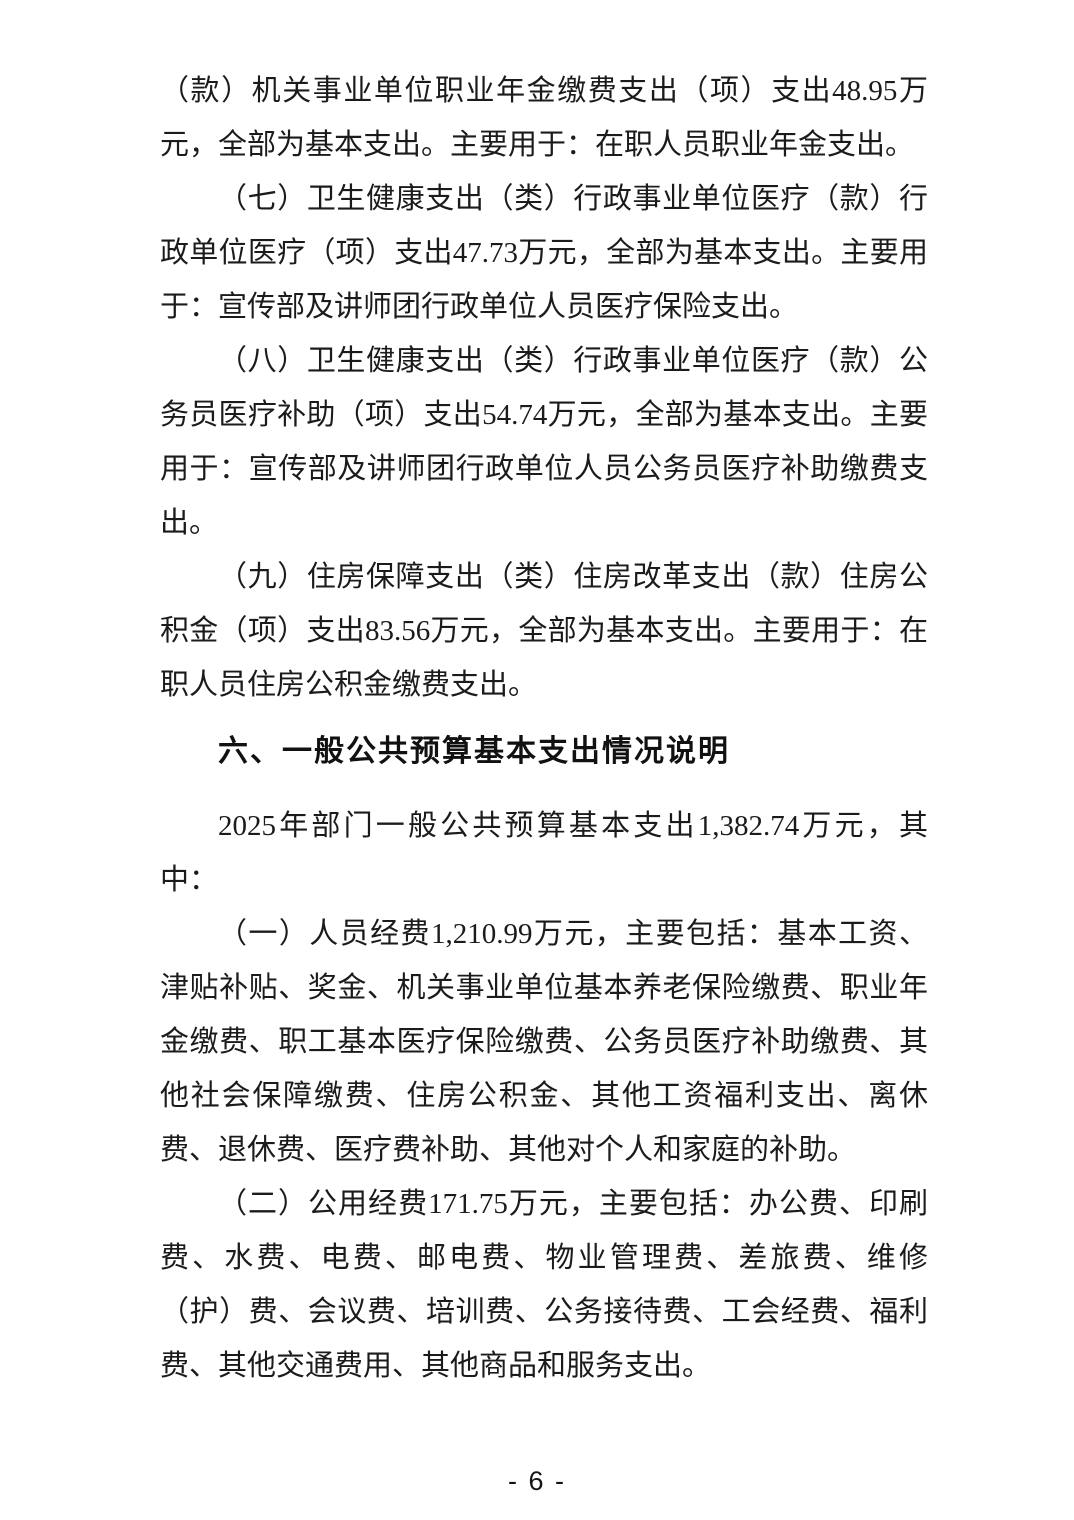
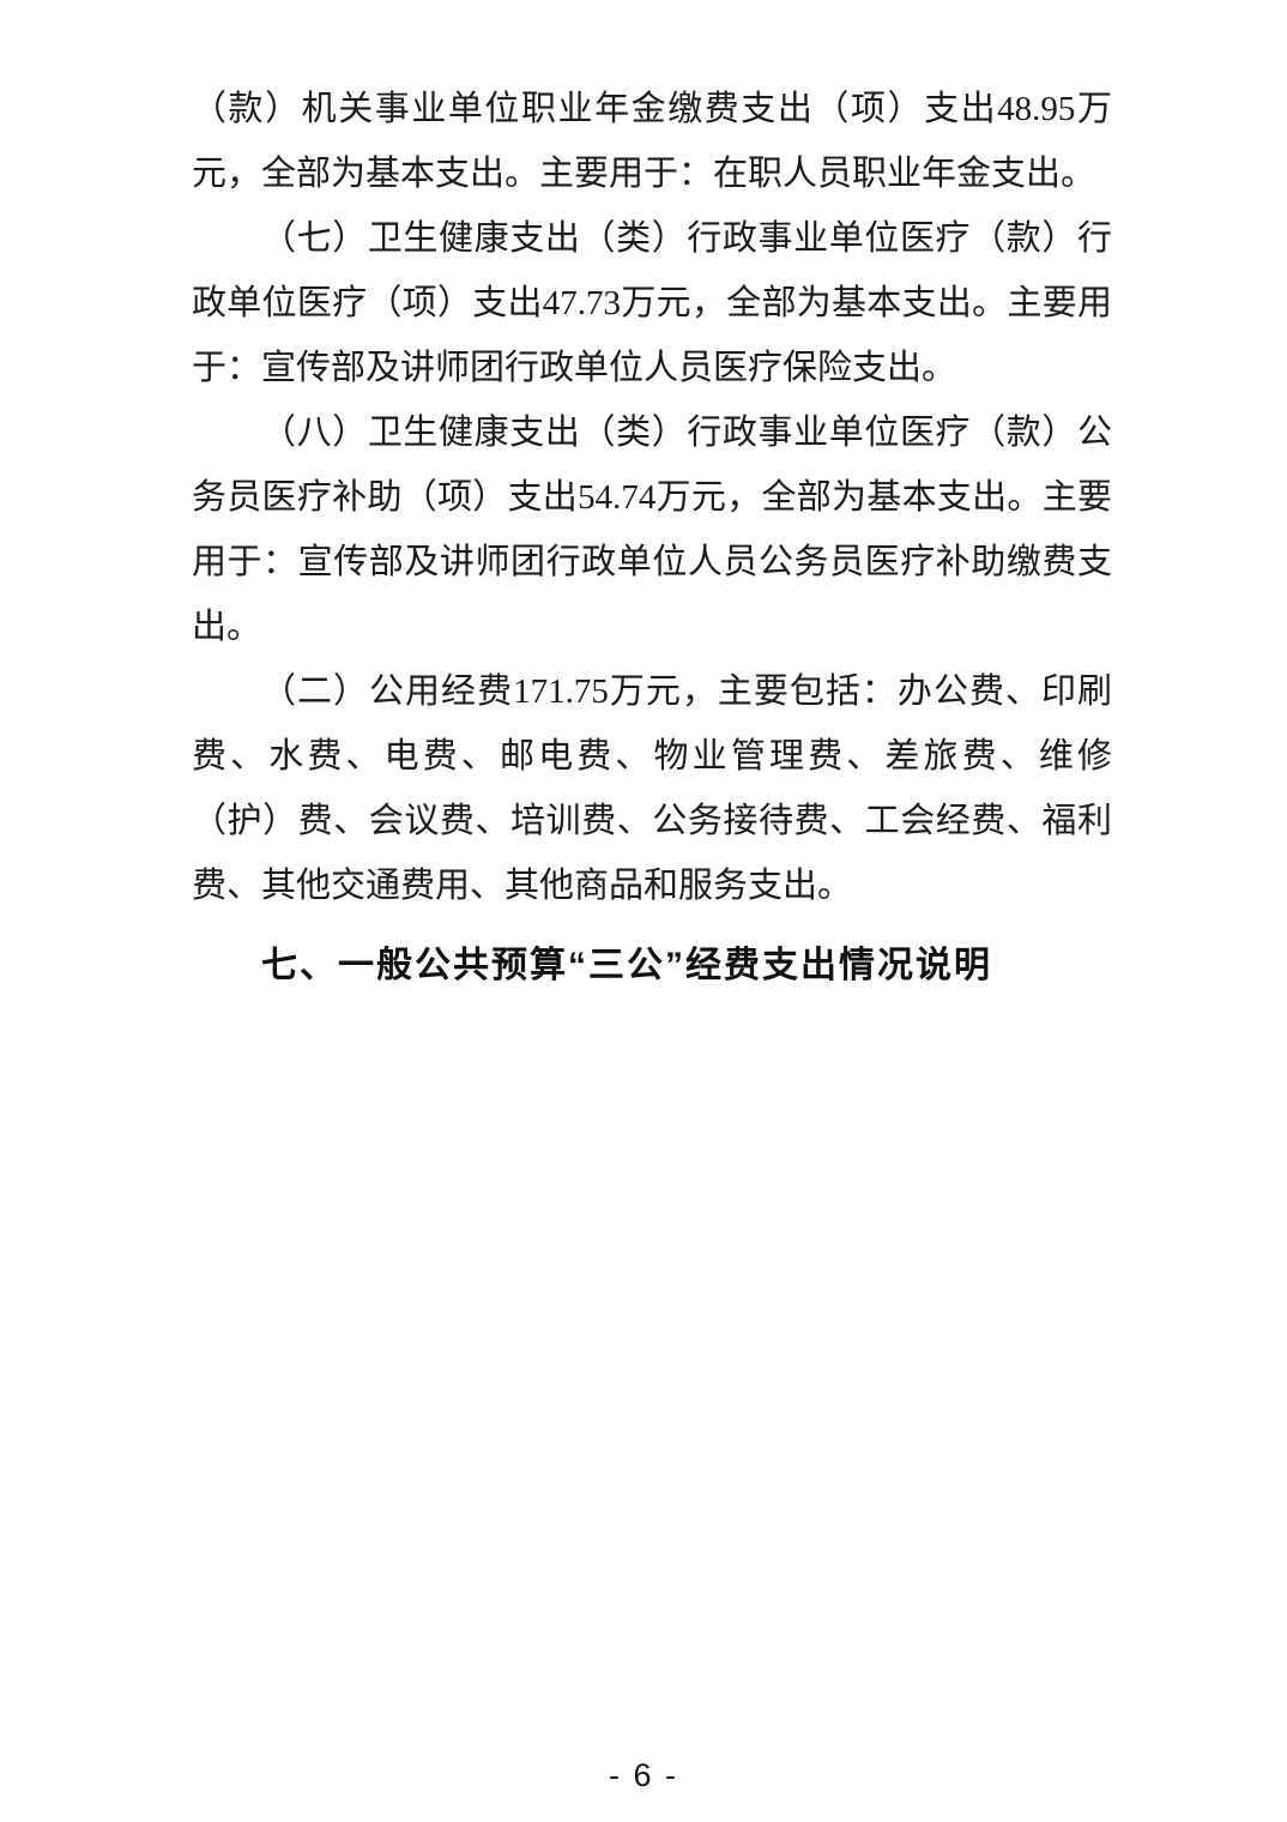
  （款）机关事业单位职业年金缴费支出（项）支出48.95万元，全部为基本支出。主要用于：在职人员职业年金支出。
  （七）卫生健康支出（类）行政事业单位医疗（款）行政单位医疗（项）支出47.73万元，全部为基本支出。主要用于：宣传部及讲师团行政单位人员医疗保险支出。
  （八）卫生健康支出（类）行政事业单位医疗（款）公务员医疗补助（项）支出54.74万元，全部为基本支出。主要用于：宣传部及讲师团行政单位人员公务员医疗补助缴费支出。
- （九）住房保障支出（类）住房改革支出（款）住房公积金（项）支出83.56万元，全部为基本支出。主要用于：在职人员住房公积金缴费支出。
- 六、一般公共预算基本支出情况说明
- 2025年部门一般公共预算基本支出1,382.74万元，其中：
- （一）人员经费1,210.99万元，主要包括：基本工资、津贴补贴、奖金、机关事业单位基本养老保险缴费、职业年金缴费、职工基本医疗保险缴费、公务员医疗补助缴费、其他社会保障缴费、住房公积金、其他工资福利支出、离休费、退休费、医疗费补助、其他对个人和家庭的补助。
  （二）公用经费171.75万元，主要包括：办公费、印刷费、水费、电费、邮电费、物业管理费、差旅费、维修（护）费、会议费、培训费、公务接待费、工会经费、福利费、其他交通费用、其他商品和服务支出。
+ 七、一般公共预算“三公”经费支出情况说明
  - 6 -
